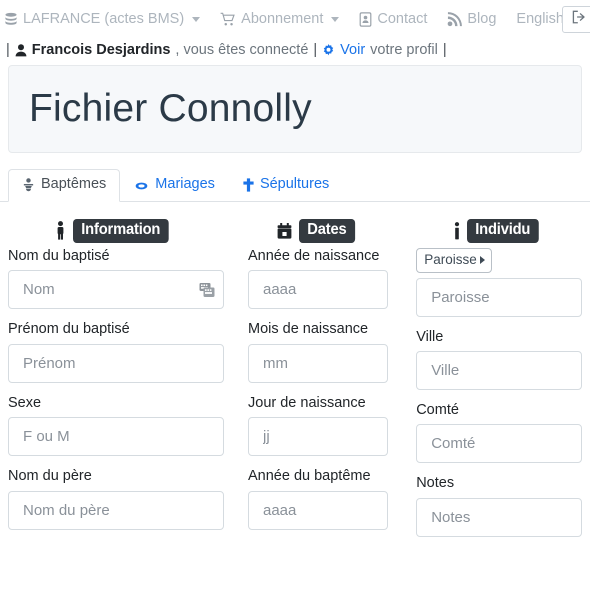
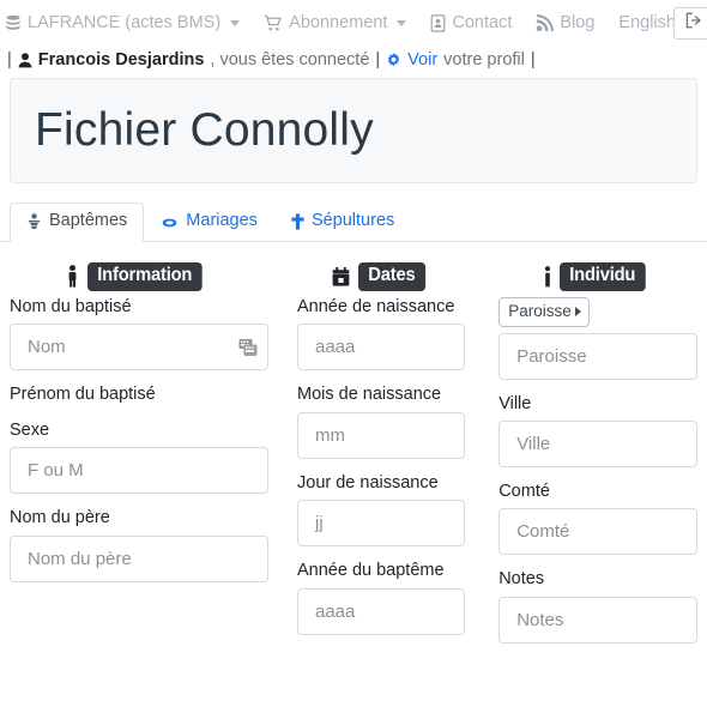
  LAFRANCE (actes BMS)
  Abonnement
  Contact
  Blog
  English
  |
  Francois Desjardins
  , vous êtes connecté
  |
  Voir
  votre profil
  |
  Fichier Connolly
  Baptêmes
  Mariages
  Sépultures
  Information
  Dates
  Individu
  Nom du baptisé
  Nom
  Prénom du baptisé
- Prénom
  Sexe
  F ou M
  Nom du père
  Nom du père
  Année de naissance
  aaaa
  Mois de naissance
  mm
  Jour de naissance
  jj
  Année du baptême
  aaaa
  Paroisse
  Paroisse
  Ville
  Ville
  Comté
  Comté
  Notes
  Notes
